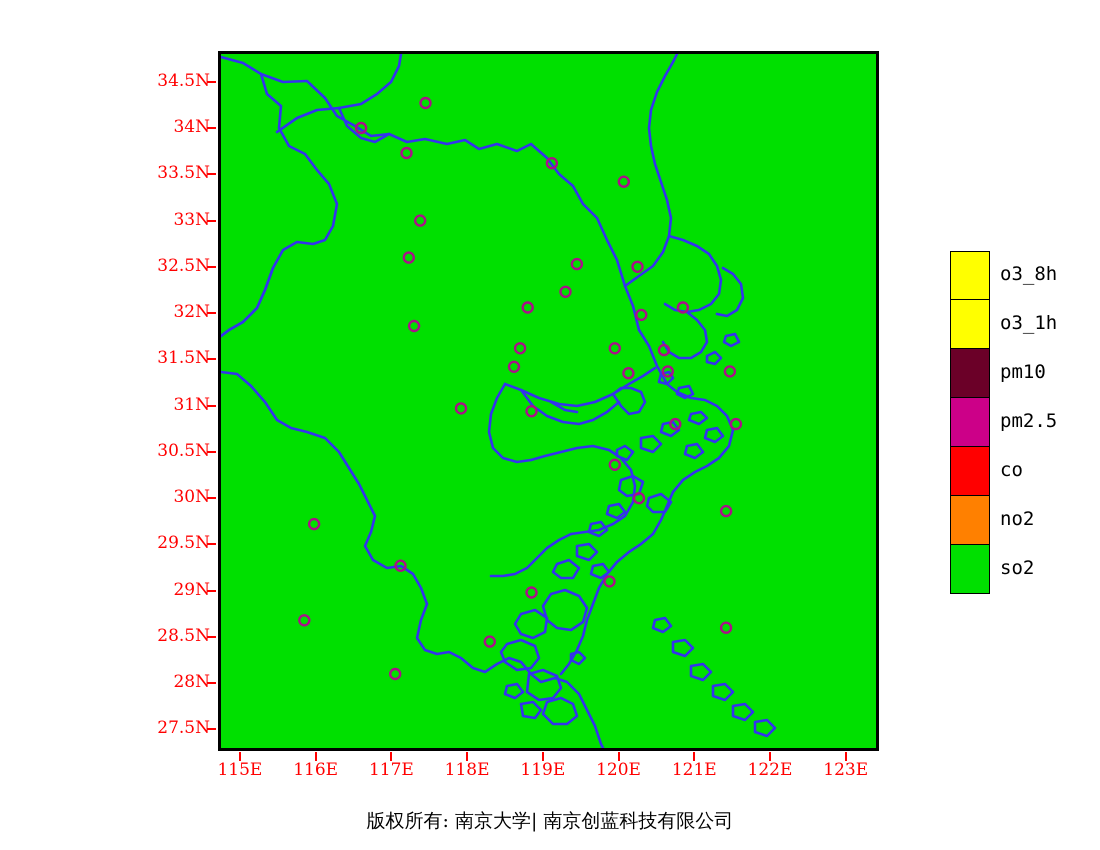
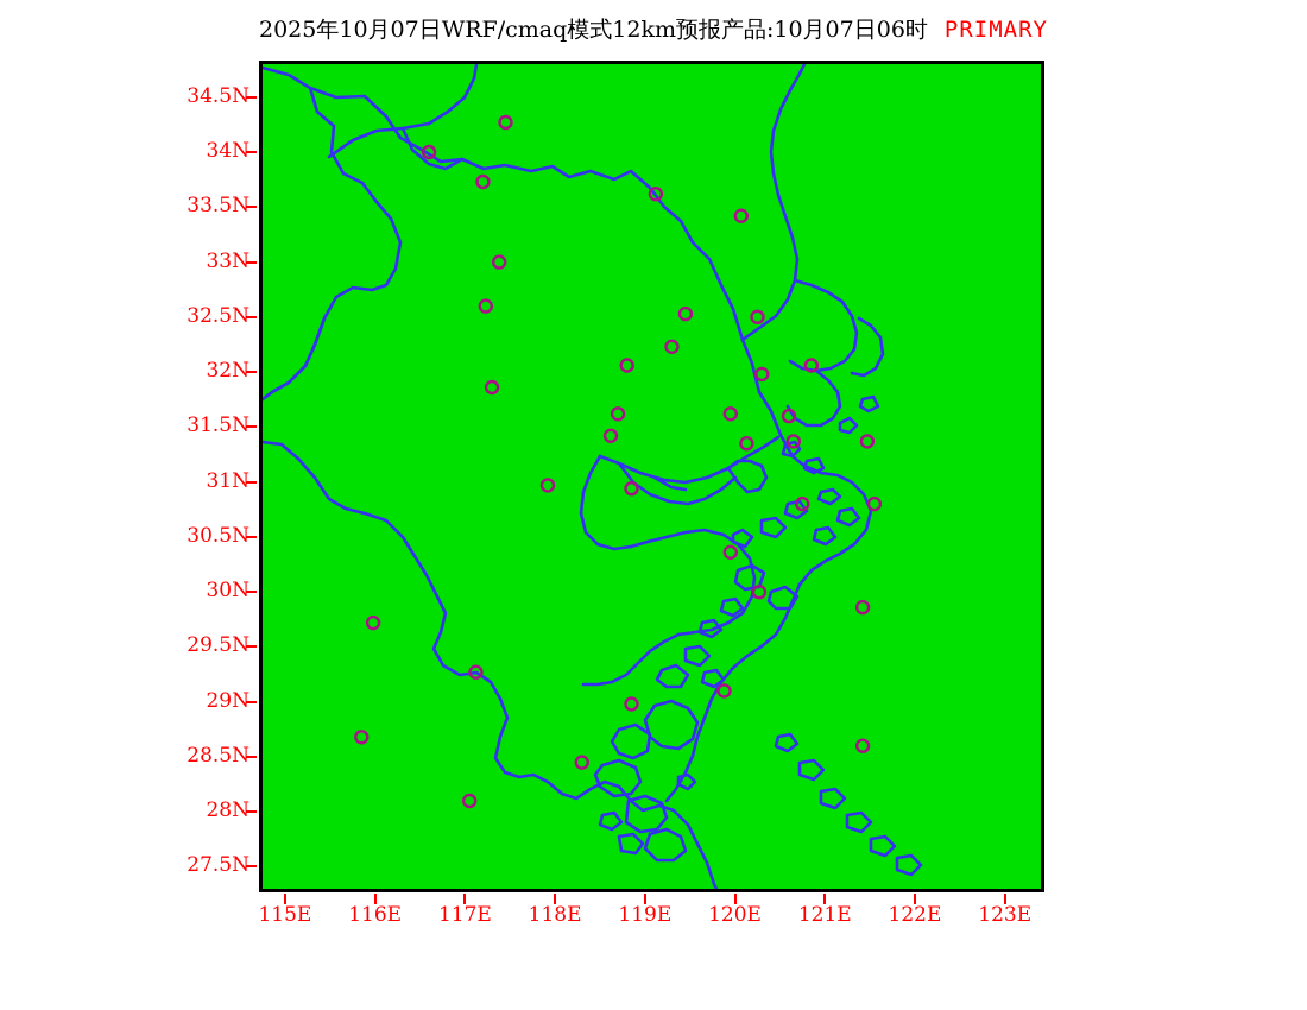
+ 2025年10月07日WRF/cmaq模式12km预报产品:10月07日06时 PRIMARY
  34.5N
  34N
  33.5N
  33N
  32.5N
  32N
  31.5N
  31N
  30.5N
  30N
  29.5N
  29N
  28.5N
  28N
  27.5N
  115E
  116E
  117E
  118E
  119E
  120E
  121E
  122E
  123E
- o3_8h
- o3_1h
- pm10
- pm2.5
- co
- no2
- so2
- 版权所有: 南京大学| 南京创蓝科技有限公司
